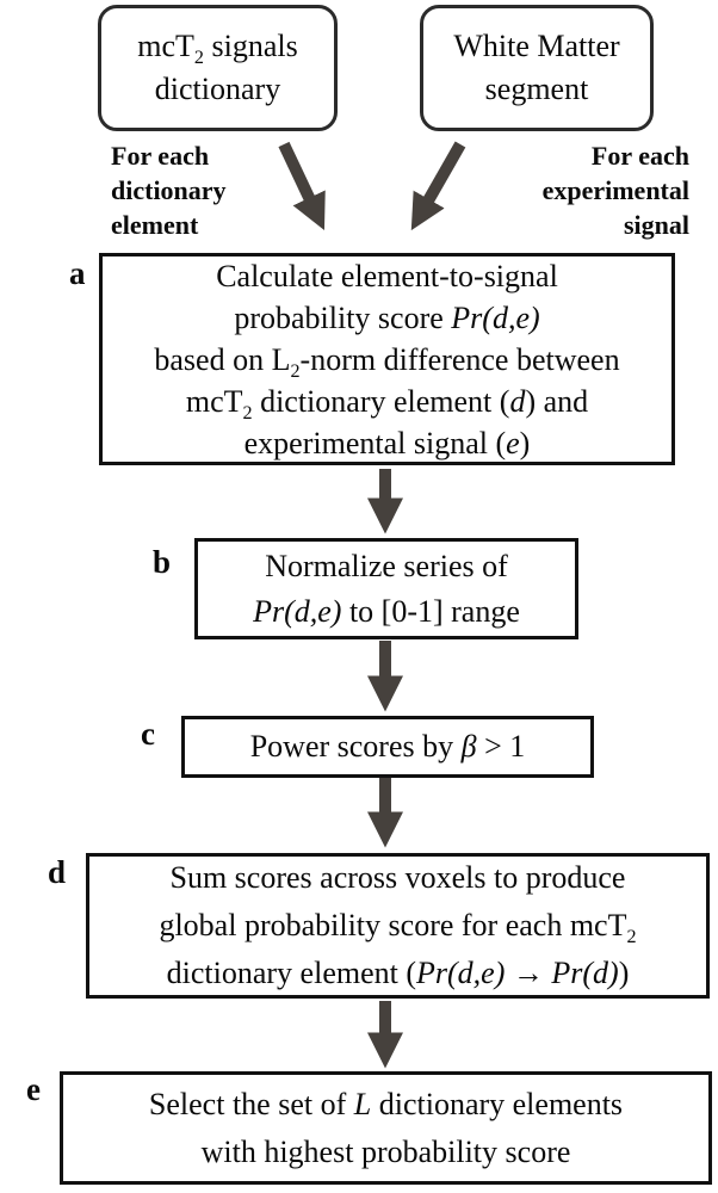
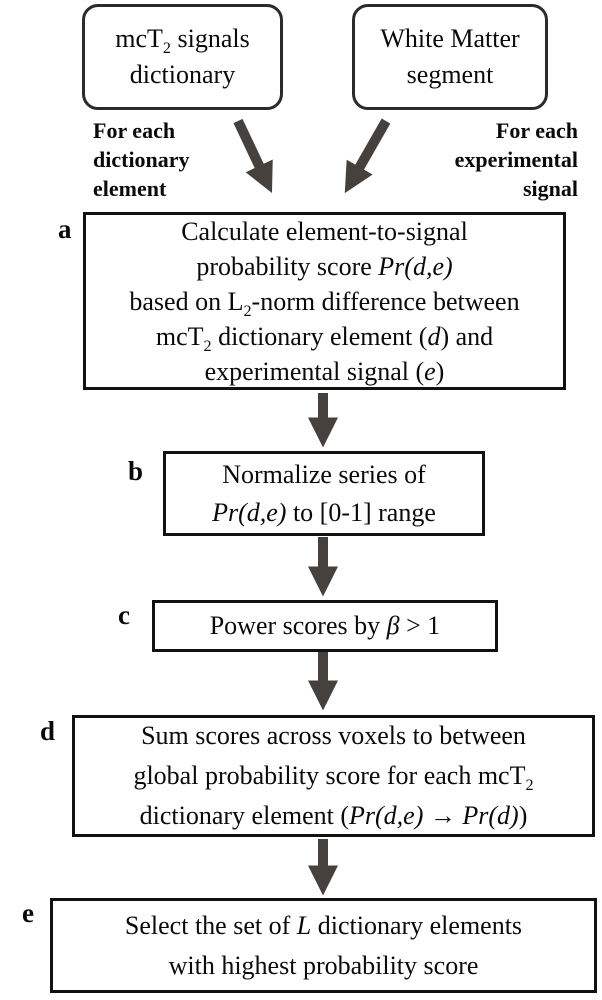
  mcT2 signals
  dictionary
  White Matter
  segment
  For each
  dictionary
  element
  For each
  experimental
  signal
  a
  Calculate element-to-signal
  probability score Pr(d,e)
  based on L2-norm difference between
  mcT2 dictionary element (d) and
  experimental signal (e)
  b
  Normalize series of
  Pr(d,e) to [0-1] range
  c
  Power scores by β > 1
  d
- Sum scores across voxels to produce
+ Sum scores across voxels to between
  global probability score for each mcT2
  dictionary element (Pr(d,e) → Pr(d))
  e
  Select the set of L dictionary elements
  with highest probability score
